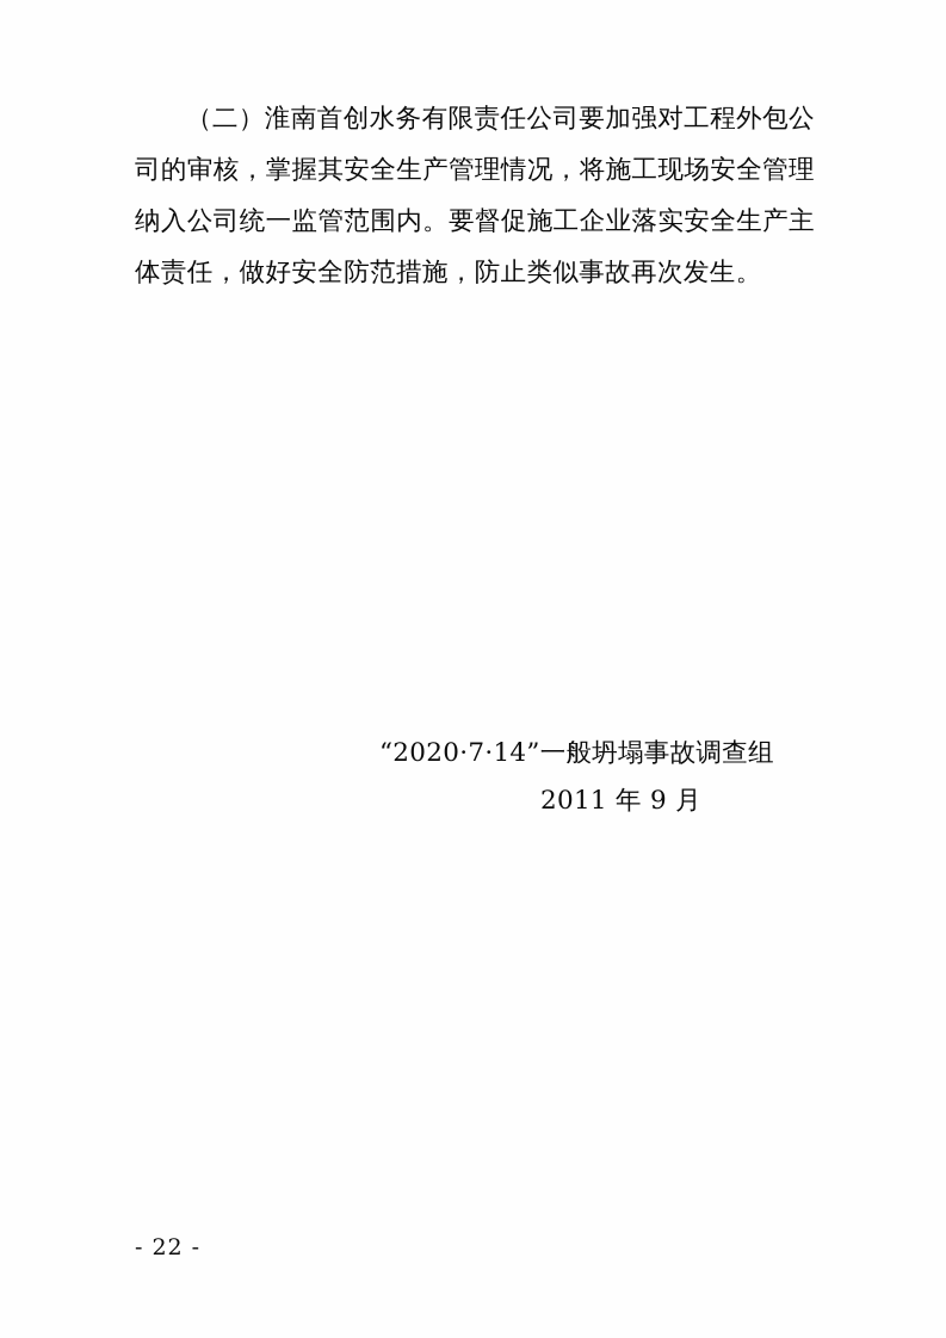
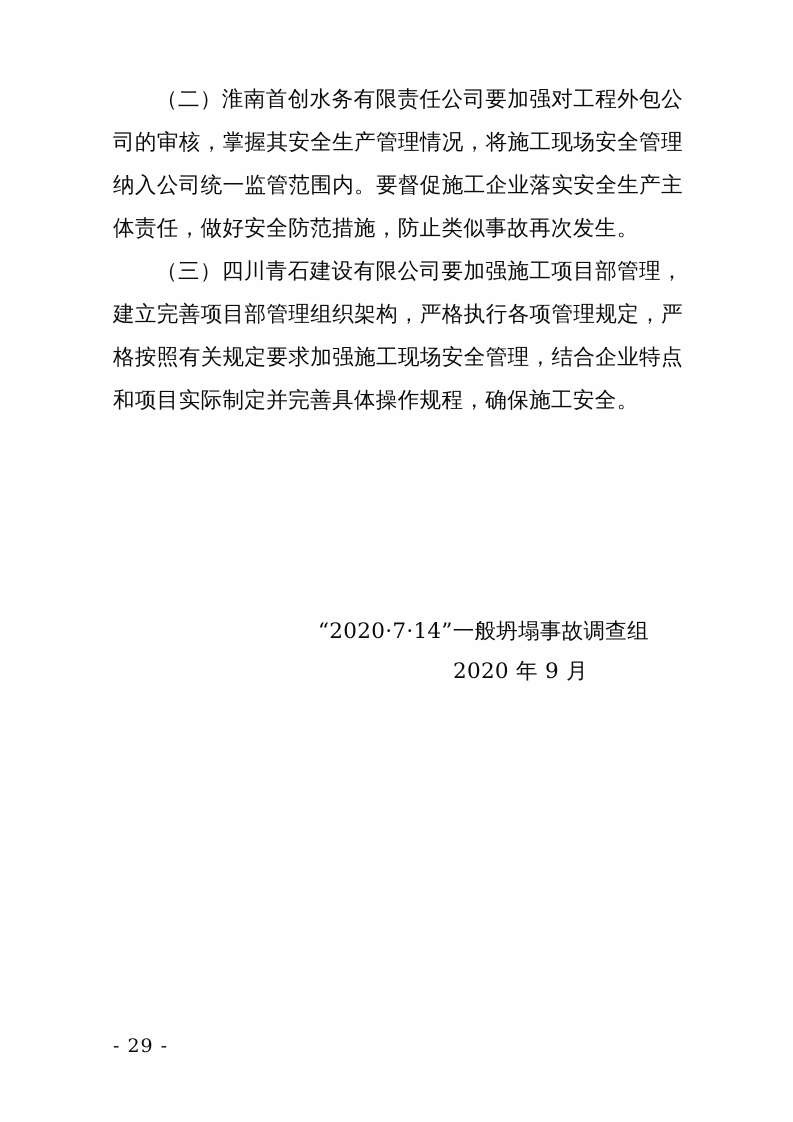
  （二）淮南首创水务有限责任公司要加强对工程外包公司的审核，掌握其安全生产管理情况，将施工现场安全管理纳入公司统一监管范围内。要督促施工企业落实安全生产主体责任，做好安全防范措施，防止类似事故再次发生。
+ （三）四川青石建设有限公司要加强施工项目部管理，建立完善项目部管理组织架构，严格执行各项管理规定，严格按照有关规定要求加强施工现场安全管理，结合企业特点和项目实际制定并完善具体操作规程，确保施工安全。
  “2020·7·14”一般坍塌事故调查组
- 2011 年 9 月
+ 2020 年 9 月
- - 22 -
+ - 29 -
